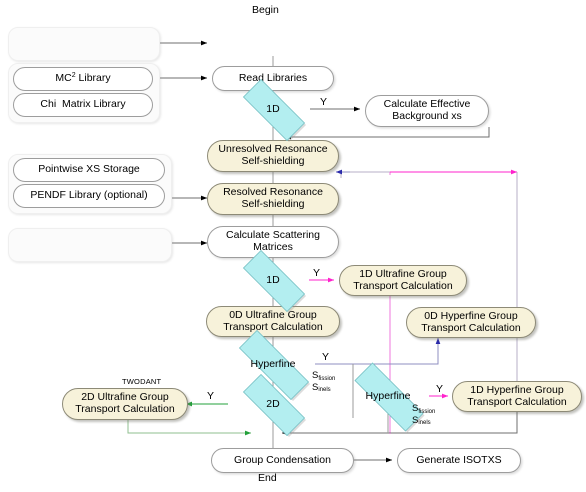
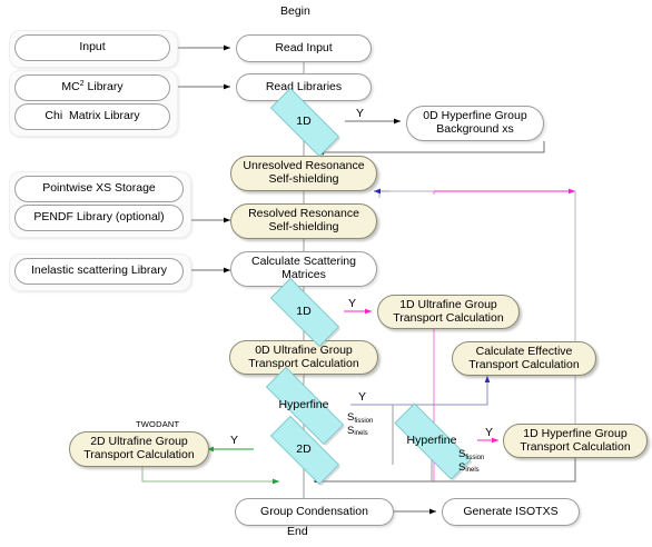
  Begin
  End
  TWODANT
+ Input
  MC Library
  Chi Matrix Library
  Pointwise XS Storage
  PENDF Library (optional)
+ Inelastic scattering Library
+ Read Input
  Read Libraries
- Calculate Effective
+ 0D Hyperfine Group
  Background xs
  Unresolved Resonance
  Self-shielding
  Resolved Resonance
  Self-shielding
  Calculate Scattering
  Matrices
  1D Ultrafine Group
  Transport Calculation
  0D Ultrafine Group
  Transport Calculation
- 0D Hyperfine Group
+ Calculate Effective
  Transport Calculation
  1D Hyperfine Group
  Transport Calculation
  2D Ultrafine Group
  Transport Calculation
  Group Condensation
  Generate ISOTXS
  1D
  Y
  1D
  Y
  Hyperfine
  Y
  2D
  Y
  Hyperfine
  Y
